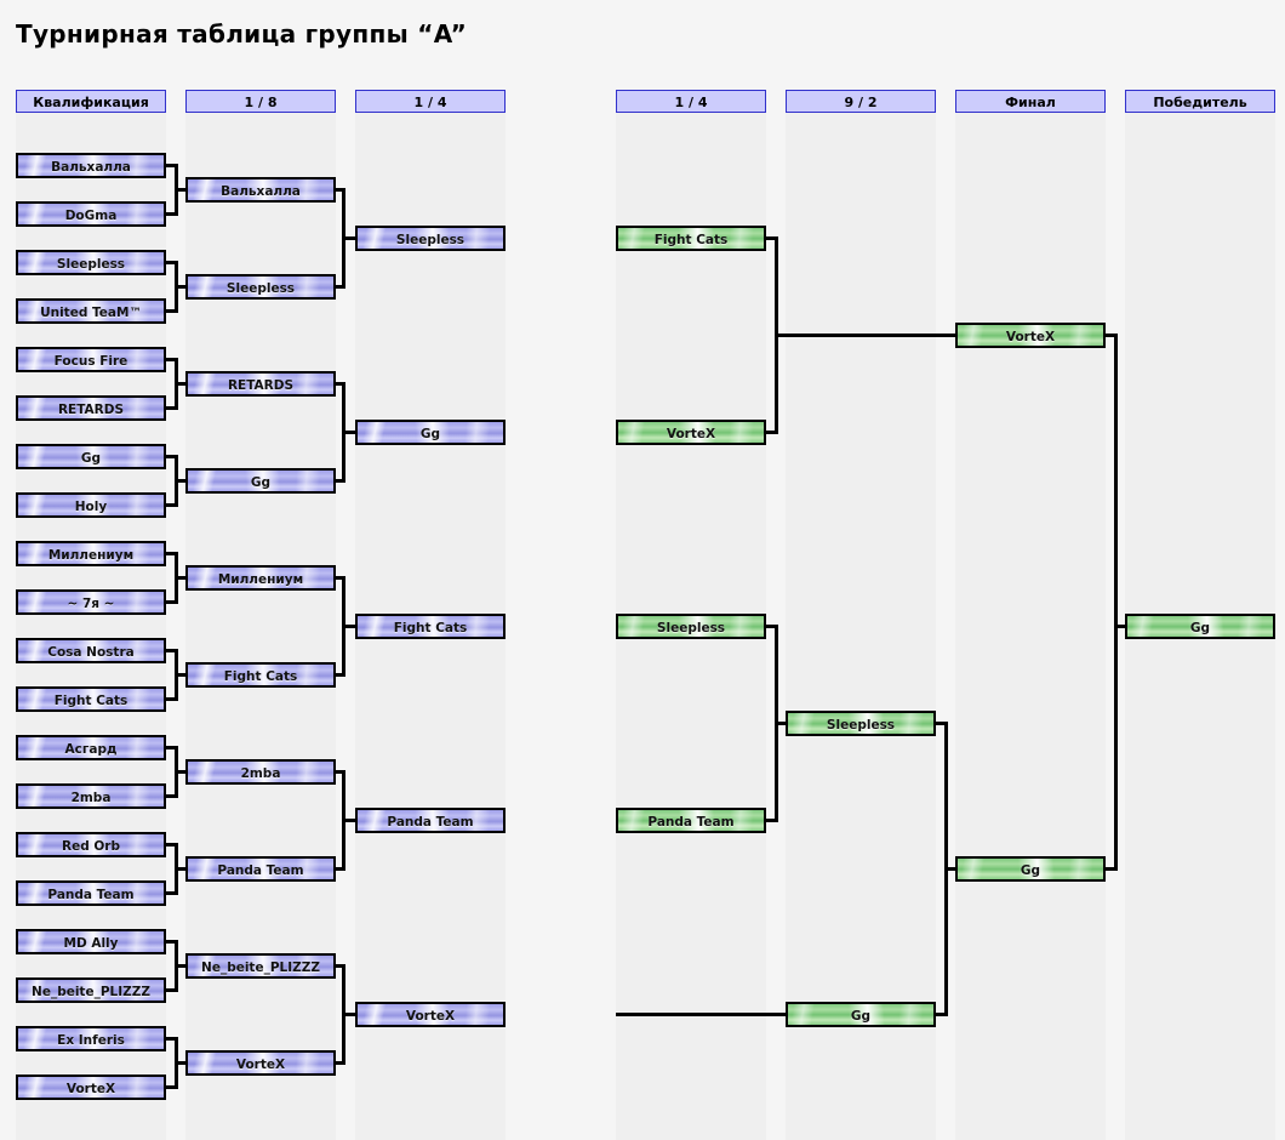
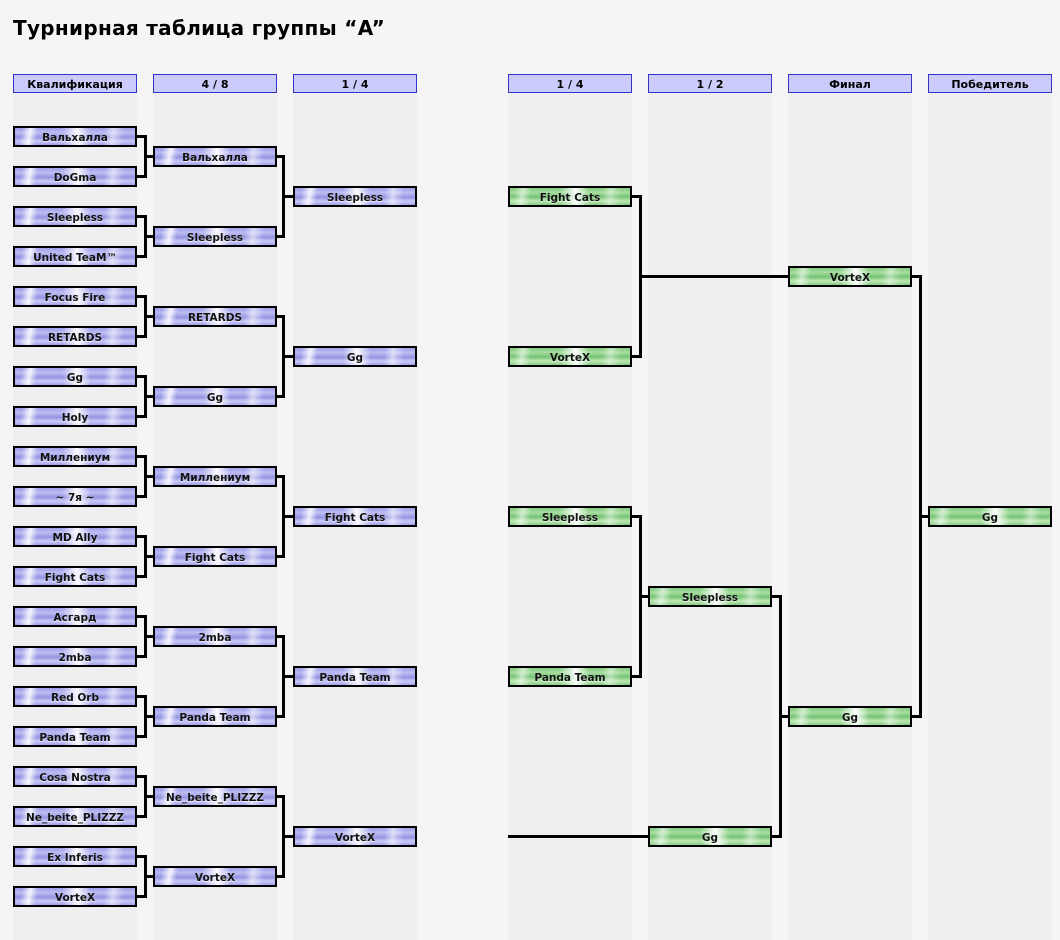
  Турнирная таблица группы “A”
  Квалификация
- 1 / 8
+ 4 / 8
  1 / 4
  1 / 4
- 9 / 2
+ 1 / 2
  Финал
  Победитель
  Вальхалла
  DoGma
  Sleepless
  United TeaM™
  Focus Fire
  RETARDS
  Gg
  Holy
  Миллениум
  ~ 7я ~
- Cosa Nostra
+ MD Ally
  Fight Cats
  Асгард
  2mba
  Red Orb
  Panda Team
- MD Ally
+ Cosa Nostra
  Ne_beite_PLIZZZ
  Ex Inferis
  VorteX
  Вальхалла
  Sleepless
  RETARDS
  Gg
  Миллениум
  Fight Cats
  2mba
  Panda Team
  Ne_beite_PLIZZZ
  VorteX
  Sleepless
  Gg
  Fight Cats
  Panda Team
  VorteX
  Fight Cats
  VorteX
  Sleepless
  Panda Team
  Sleepless
  Gg
  VorteX
  Gg
  Gg
